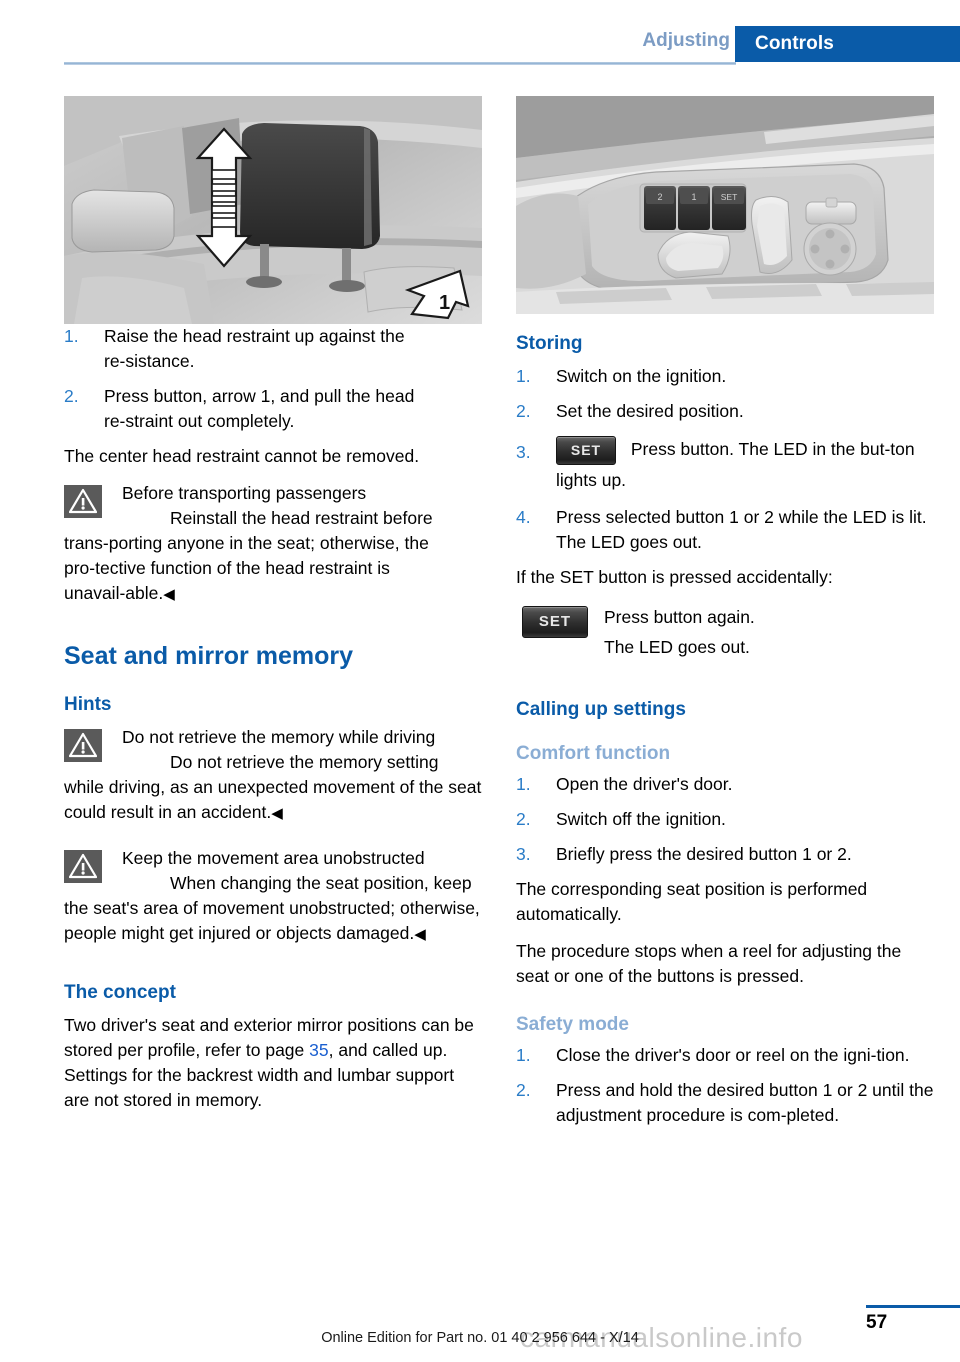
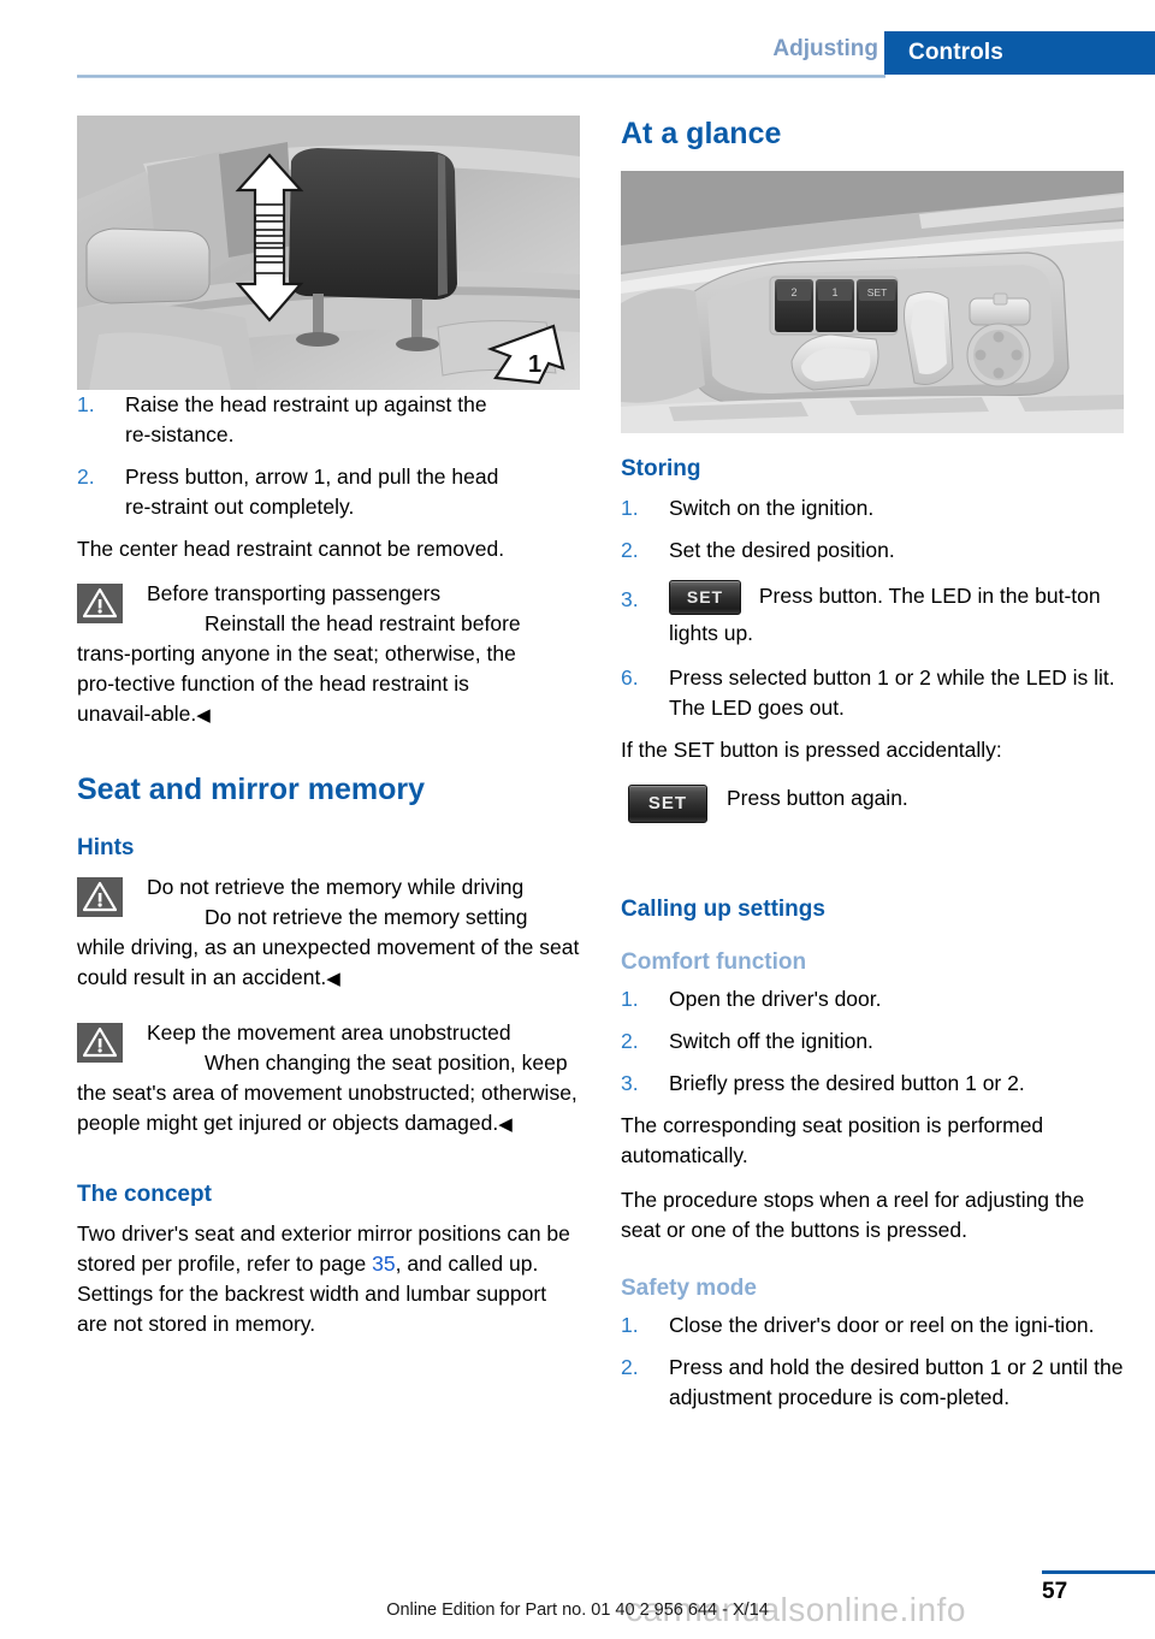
  Adjusting
  Controls
  1
  1.
  Raise the head restraint up against the re‑sistance.
  2.
  Press button, arrow 1, and pull the head re‑straint out completely.
  The center head restraint cannot be removed.
  Before transporting passengers
  Reinstall the head restraint before trans‑porting anyone in the seat; otherwise, the pro‑tective function of the head restraint is unavail‑able.◀
  Seat and mirror memory
  Hints
  Do not retrieve the memory while driving
  Do not retrieve the memory setting while driving, as an unexpected movement of the seat could result in an accident.◀
  Keep the movement area unobstructed
  When changing the seat position, keep the seat's area of movement unobstructed; otherwise, people might get injured or objects damaged.◀
  The concept
  Two driver's seat and exterior mirror positions can be stored per profile, refer to page 35, and called up. Settings for the backrest width and lumbar support are not stored in memory.
+ At a glance
  2
  1
  SET
  Storing
  1.
  Switch on the ignition.
  2.
  Set the desired position.
  3.
  SET Press button. The LED in the but‑ton lights up.
- 4.
+ 6.
  Press selected button 1 or 2 while the LED is lit. The LED goes out.
  If the SET button is pressed accidentally:
  SET
  Press button again.
- The LED goes out.
  Calling up settings
  Comfort function
  1.
  Open the driver's door.
  2.
  Switch off the ignition.
  3.
  Briefly press the desired button 1 or 2.
  The corresponding seat position is performed automatically.
  The procedure stops when a reel for adjusting the seat or one of the buttons is pressed.
  Safety mode
  1.
  Close the driver's door or reel on the igni‑tion.
  2.
  Press and hold the desired button 1 or 2 until the adjustment procedure is com‑pleted.
  57
  carmanualsonline.info
  Online Edition for Part no. 01 40 2 956 644 - X/14
